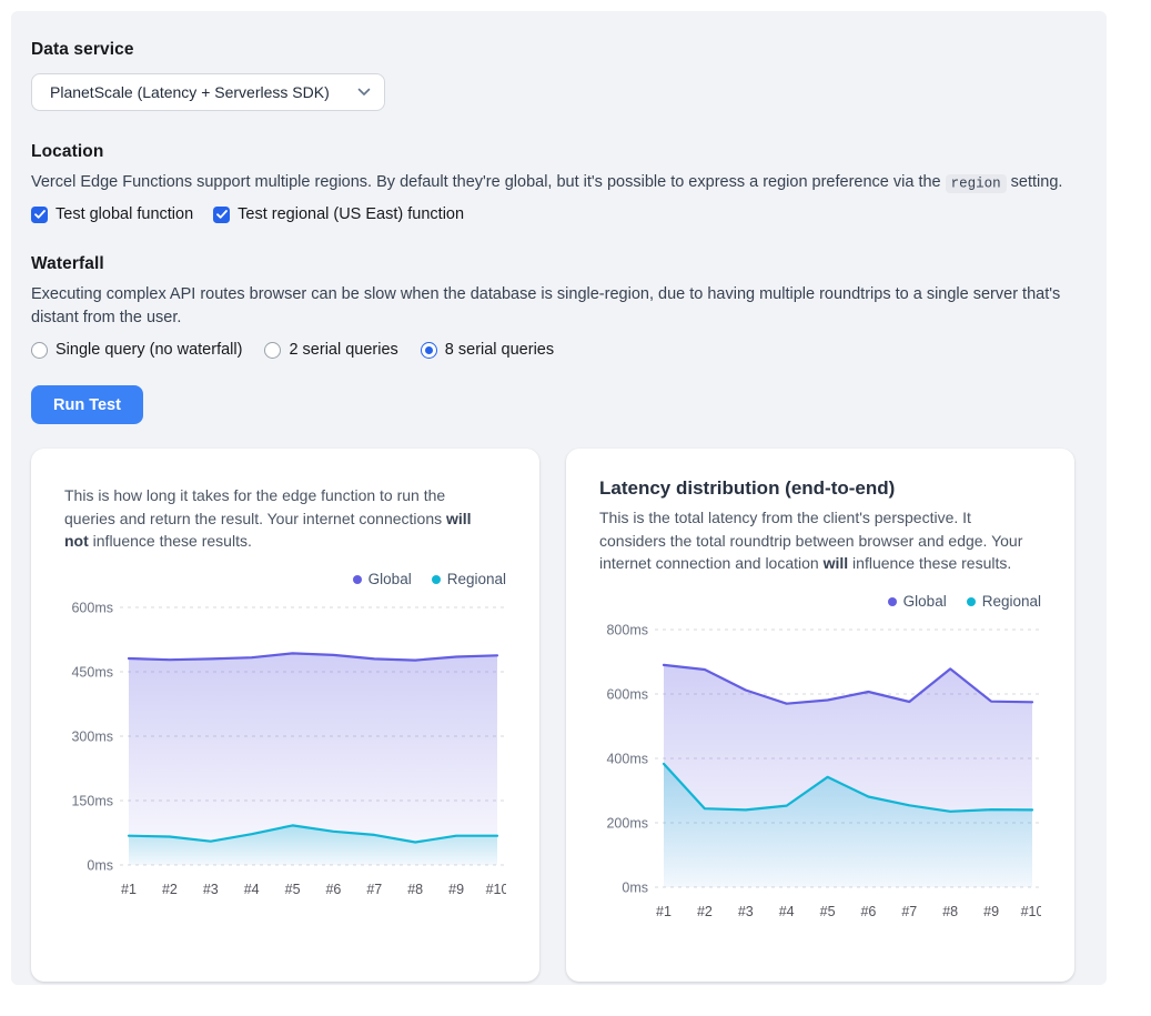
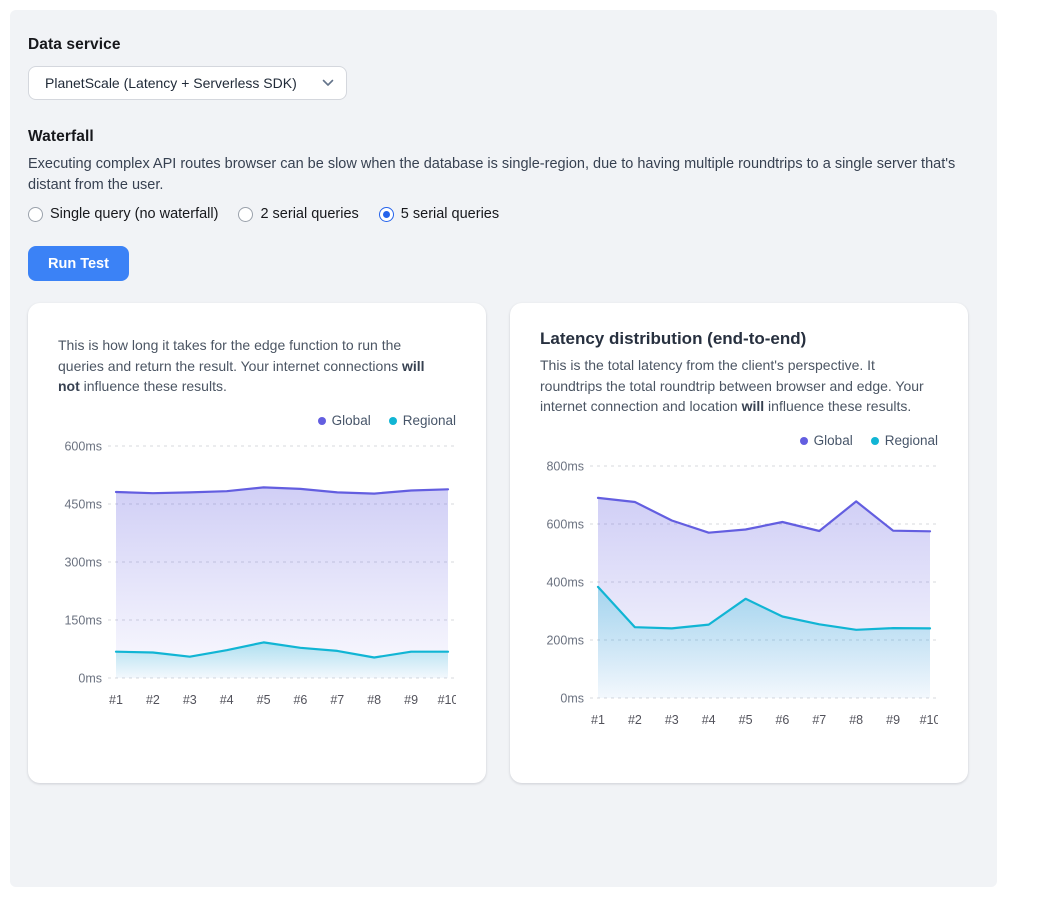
  Data service
  PlanetScale (Latency + Serverless SDK)
- Location
- Vercel Edge Functions support multiple regions. By default they're global, but it's possible to express a region preference via the region setting.
- Test global function
- Test regional (US East) function
  Waterfall
  Executing complex API routes browser can be slow when the database is single-region, due to having multiple roundtrips to a single server that's distant from the user.
  Single query (no waterfall)
  2 serial queries
- 8 serial queries
+ 5 serial queries
  Run Test
  This is how long it takes for the edge function to run the queries and return the result. Your internet connections will not influence these results.
  Global
  Regional
  600ms
  450ms
  300ms
  150ms
  0ms
  #1
  #2
  #3
  #4
  #5
  #6
  #7
  #8
  #9
  #10
  Latency distribution (end-to-end)
- This is the total latency from the client's perspective. It considers the total roundtrip between browser and edge. Your internet connection and location will influence these results.
+ This is the total latency from the client's perspective. It roundtrips the total roundtrip between browser and edge. Your internet connection and location will influence these results.
  Global
  Regional
  800ms
  600ms
  400ms
  200ms
  0ms
  #1
  #2
  #3
  #4
  #5
  #6
  #7
  #8
  #9
  #10
